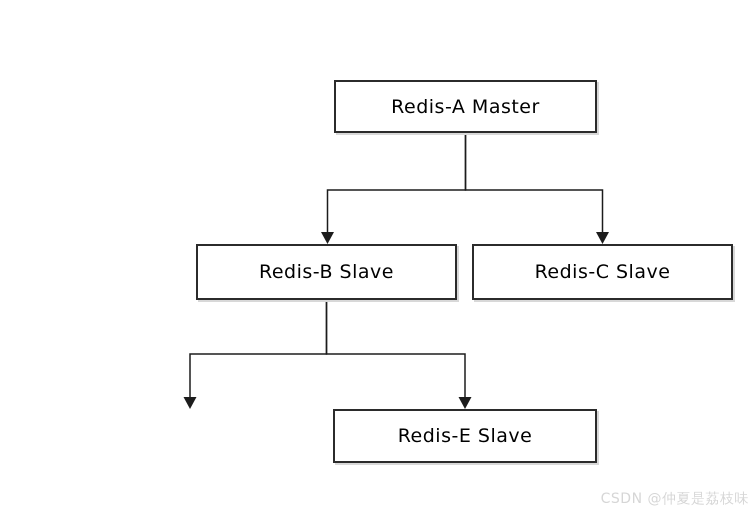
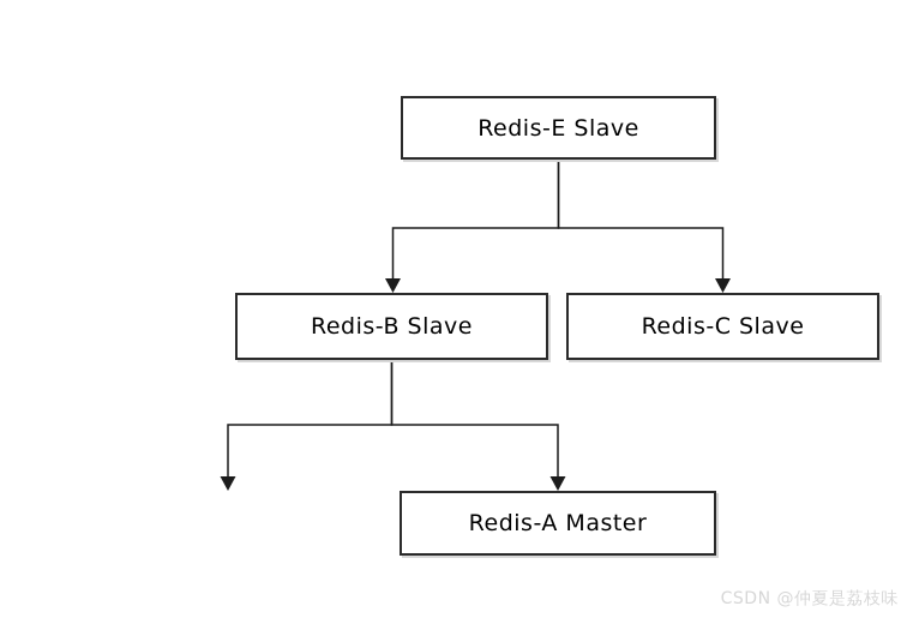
- Redis-A Master
+ Redis-E Slave
  Redis-B Slave
  Redis-C Slave
- Redis-E Slave
+ Redis-A Master
  CSDN @仲夏是荔枝味
